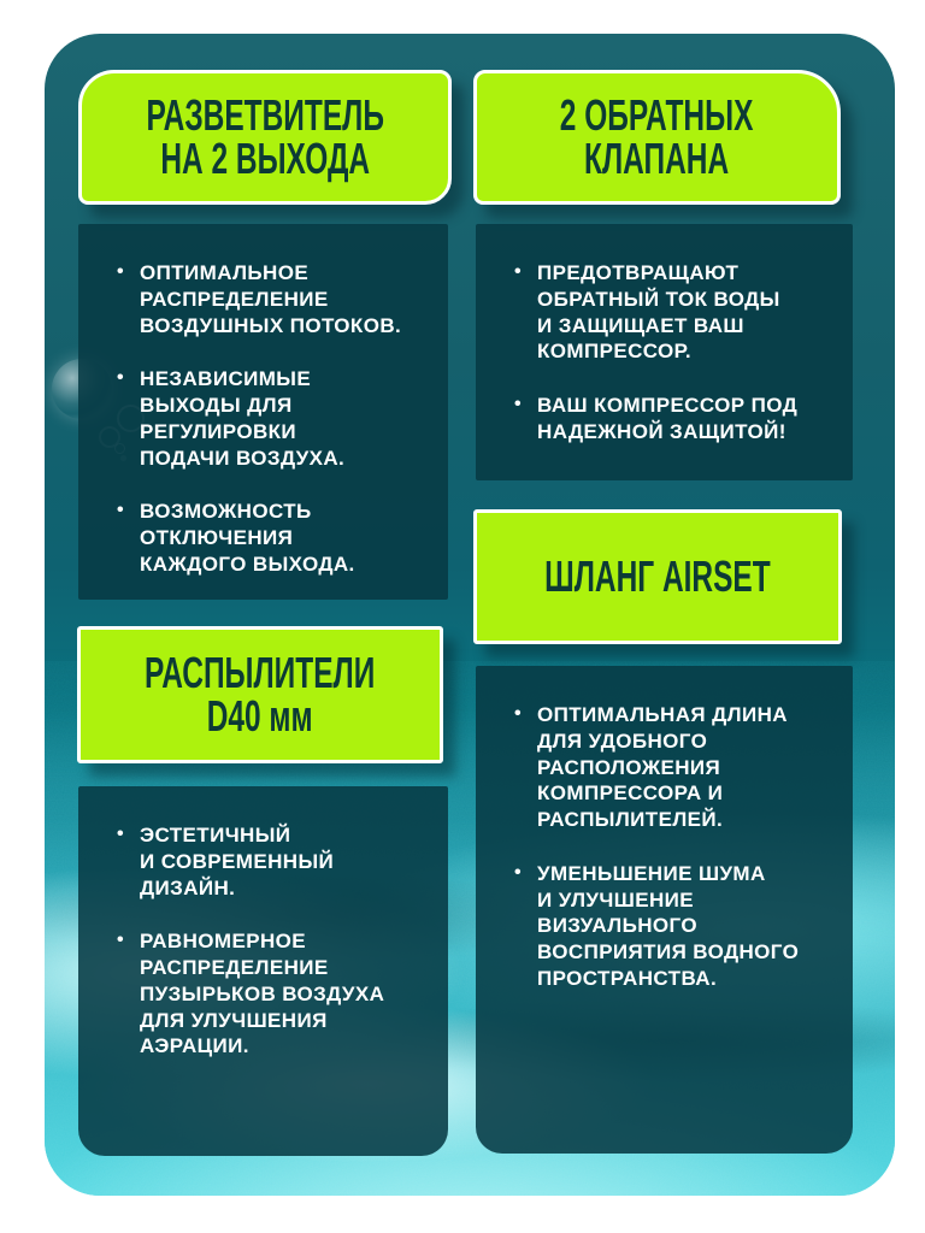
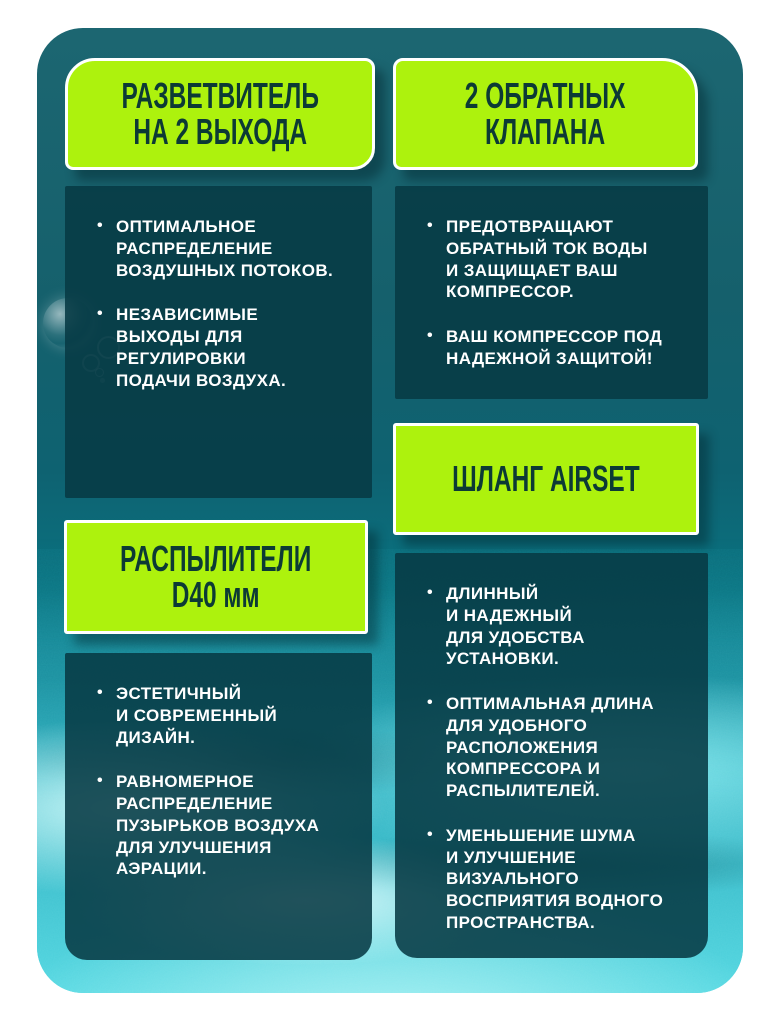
  РАЗВЕТВИТЕЛЬ
  НА 2 ВЫХОДА
  ОПТИМАЛЬНОЕ
  РАСПРЕДЕЛЕНИЕ
  ВОЗДУШНЫХ ПОТОКОВ.
  НЕЗАВИСИМЫЕ
  ВЫХОДЫ ДЛЯ
  РЕГУЛИРОВКИ
  ПОДАЧИ ВОЗДУХА.
- ВОЗМОЖНОСТЬ
- ОТКЛЮЧЕНИЯ
- КАЖДОГО ВЫХОДА.
  2 ОБРАТНЫХ
  КЛАПАНА
  ПРЕДОТВРАЩАЮТ
  ОБРАТНЫЙ ТОК ВОДЫ
  И ЗАЩИЩАЕТ ВАШ
  КОМПРЕССОР.
  ВАШ КОМПРЕССОР ПОД
  НАДЕЖНОЙ ЗАЩИТОЙ!
  РАСПЫЛИТЕЛИ
  D40 мм
  ЭСТЕТИЧНЫЙ
  И СОВРЕМЕННЫЙ
  ДИЗАЙН.
  РАВНОМЕРНОЕ
  РАСПРЕДЕЛЕНИЕ
  ПУЗЫРЬКОВ ВОЗДУХА
  ДЛЯ УЛУЧШЕНИЯ
  АЭРАЦИИ.
  ШЛАНГ AIRSET
+ ДЛИННЫЙ
+ И НАДЕЖНЫЙ
+ ДЛЯ УДОБСТВА
+ УСТАНОВКИ.
  ОПТИМАЛЬНАЯ ДЛИНА
  ДЛЯ УДОБНОГО
  РАСПОЛОЖЕНИЯ
  КОМПРЕССОРА И
  РАСПЫЛИТЕЛЕЙ.
  УМЕНЬШЕНИЕ ШУМА
  И УЛУЧШЕНИЕ
  ВИЗУАЛЬНОГО
  ВОСПРИЯТИЯ ВОДНОГО
  ПРОСТРАНСТВА.
